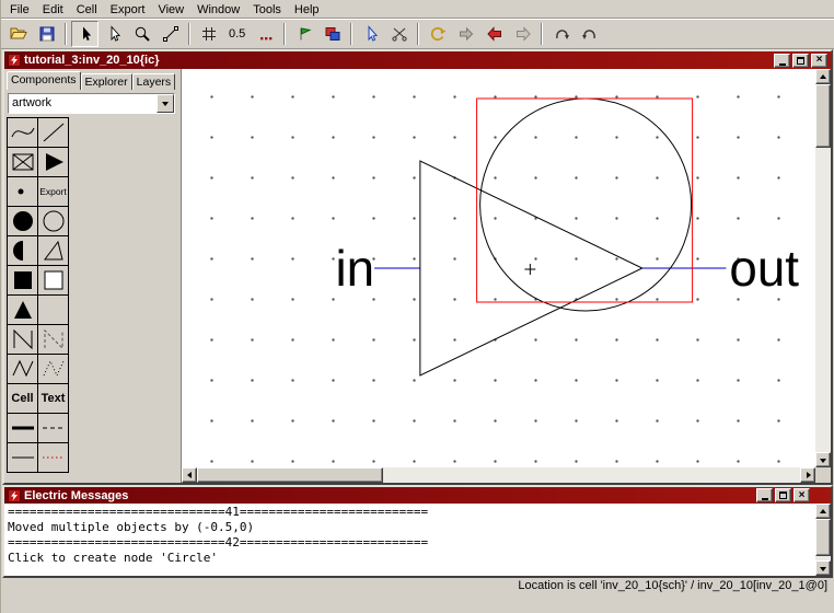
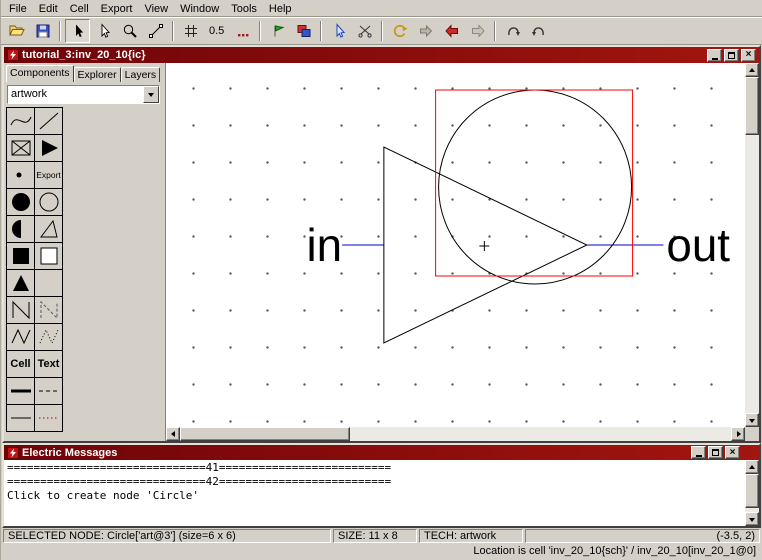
  File
  Edit
  Cell
  Export
  View
  Window
  Tools
  Help
  0.5
  tutorial_3:inv_20_10{ic}
  ×
  Components
  Explorer
  Layers
  artwork
  Export
  Cell
  Text
  in
  out
  Electric Messages
  ×
  ==============================41==========================
- Moved multiple objects by (-0.5,0)
  ==============================42==========================
  Click to create node 'Circle'
+ SELECTED NODE: Circle['art@3'] (size=6 x 6)
+ SIZE: 11 x 8
+ TECH: artwork
+ (-3.5, 2)
  Location is cell 'inv_20_10{sch}' / inv_20_10[inv_20_1@0]
